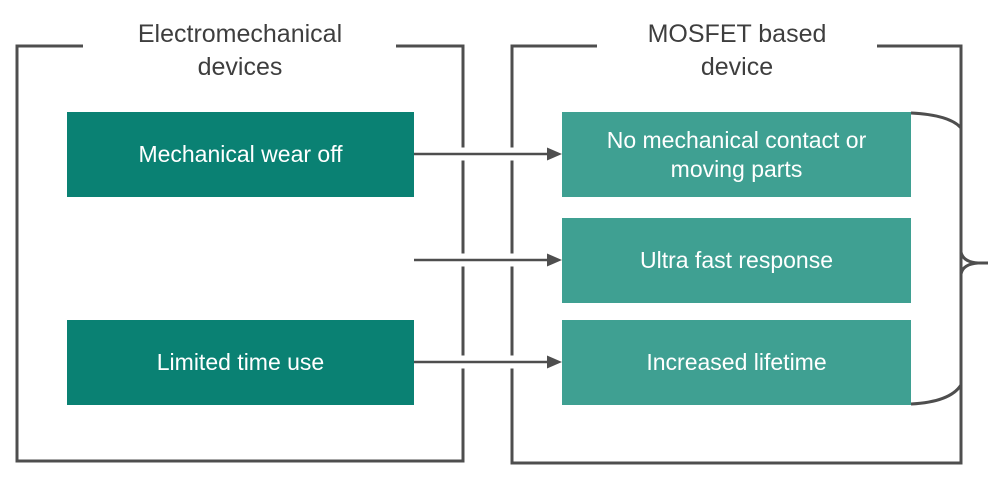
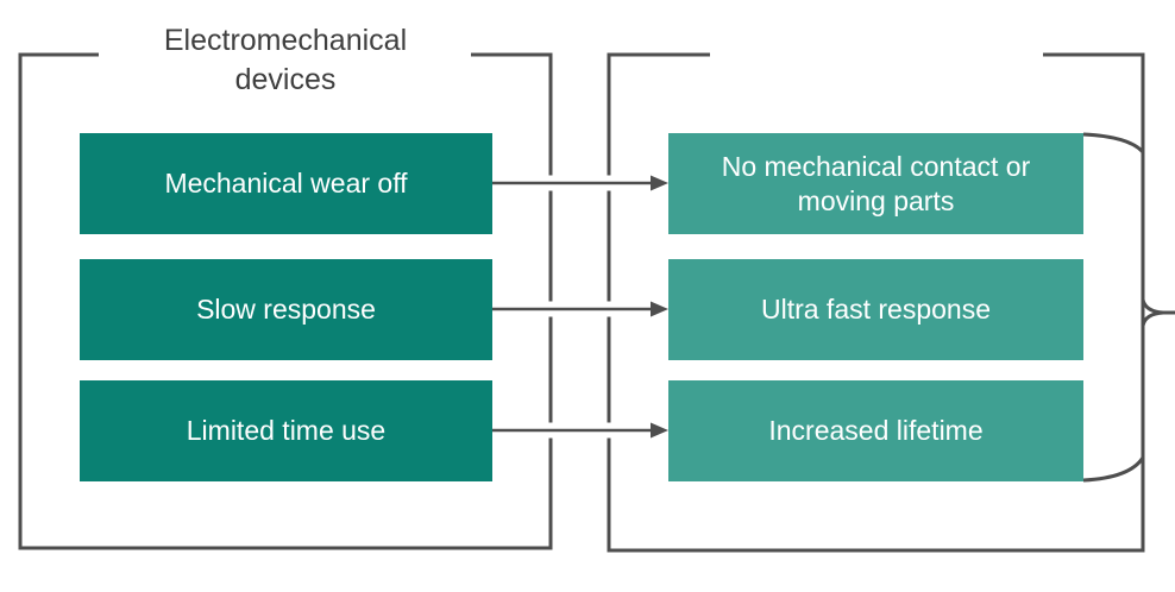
  Electromechanical devices
- MOSFET based device
  Mechanical wear off
+ Slow response
  Limited time use
  No mechanical contact or moving parts
  Ultra fast response
  Increased lifetime
